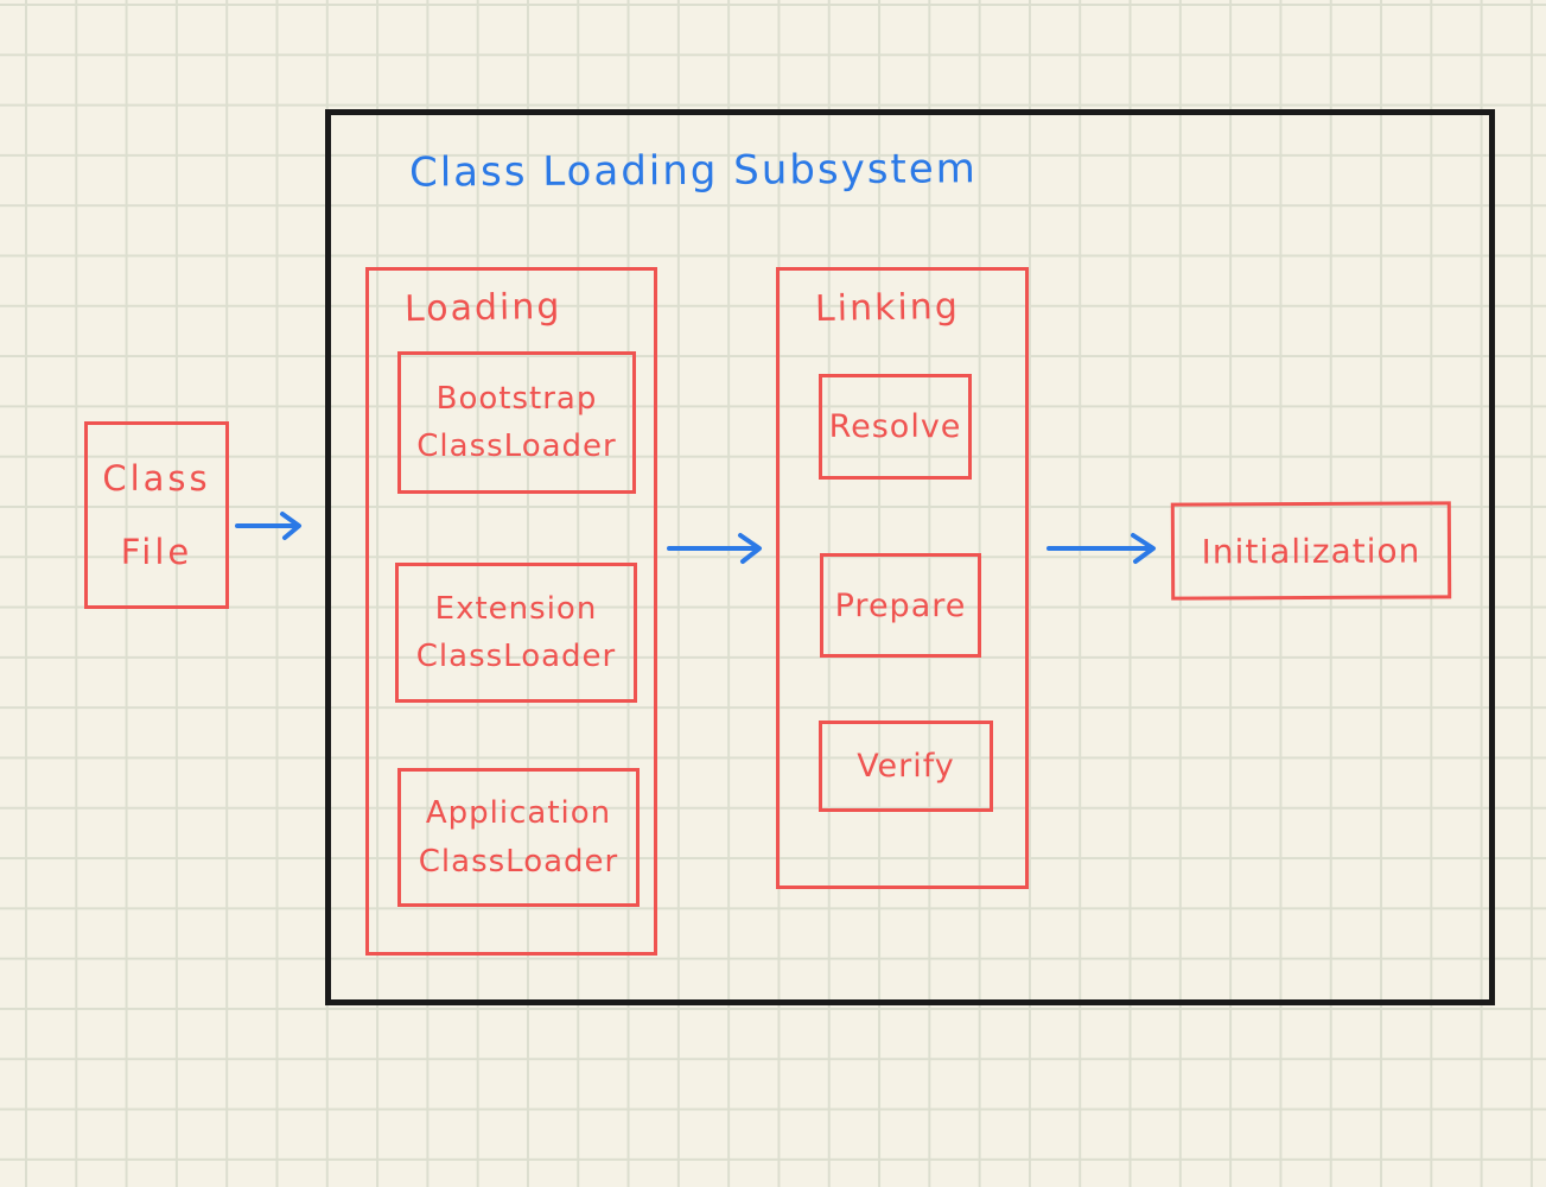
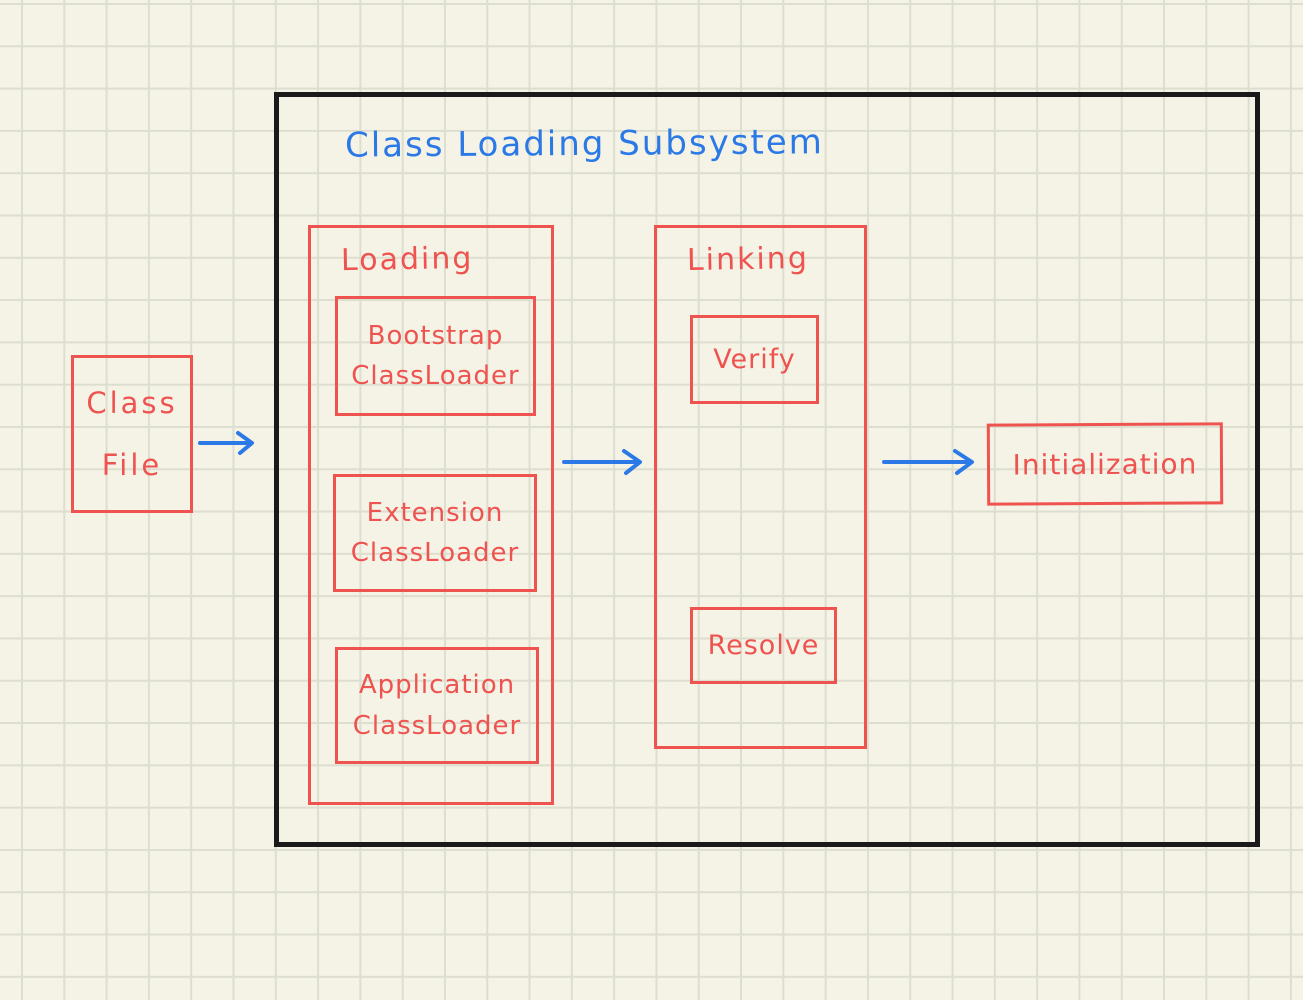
  Class Loading Subsystem
  Class
  File
  Loading
  Bootstrap
  ClassLoader
  Extension
  ClassLoader
  Application
  ClassLoader
  Linking
- Resolve
+ Verify
- Prepare
- Verify
+ Resolve
  Initialization
